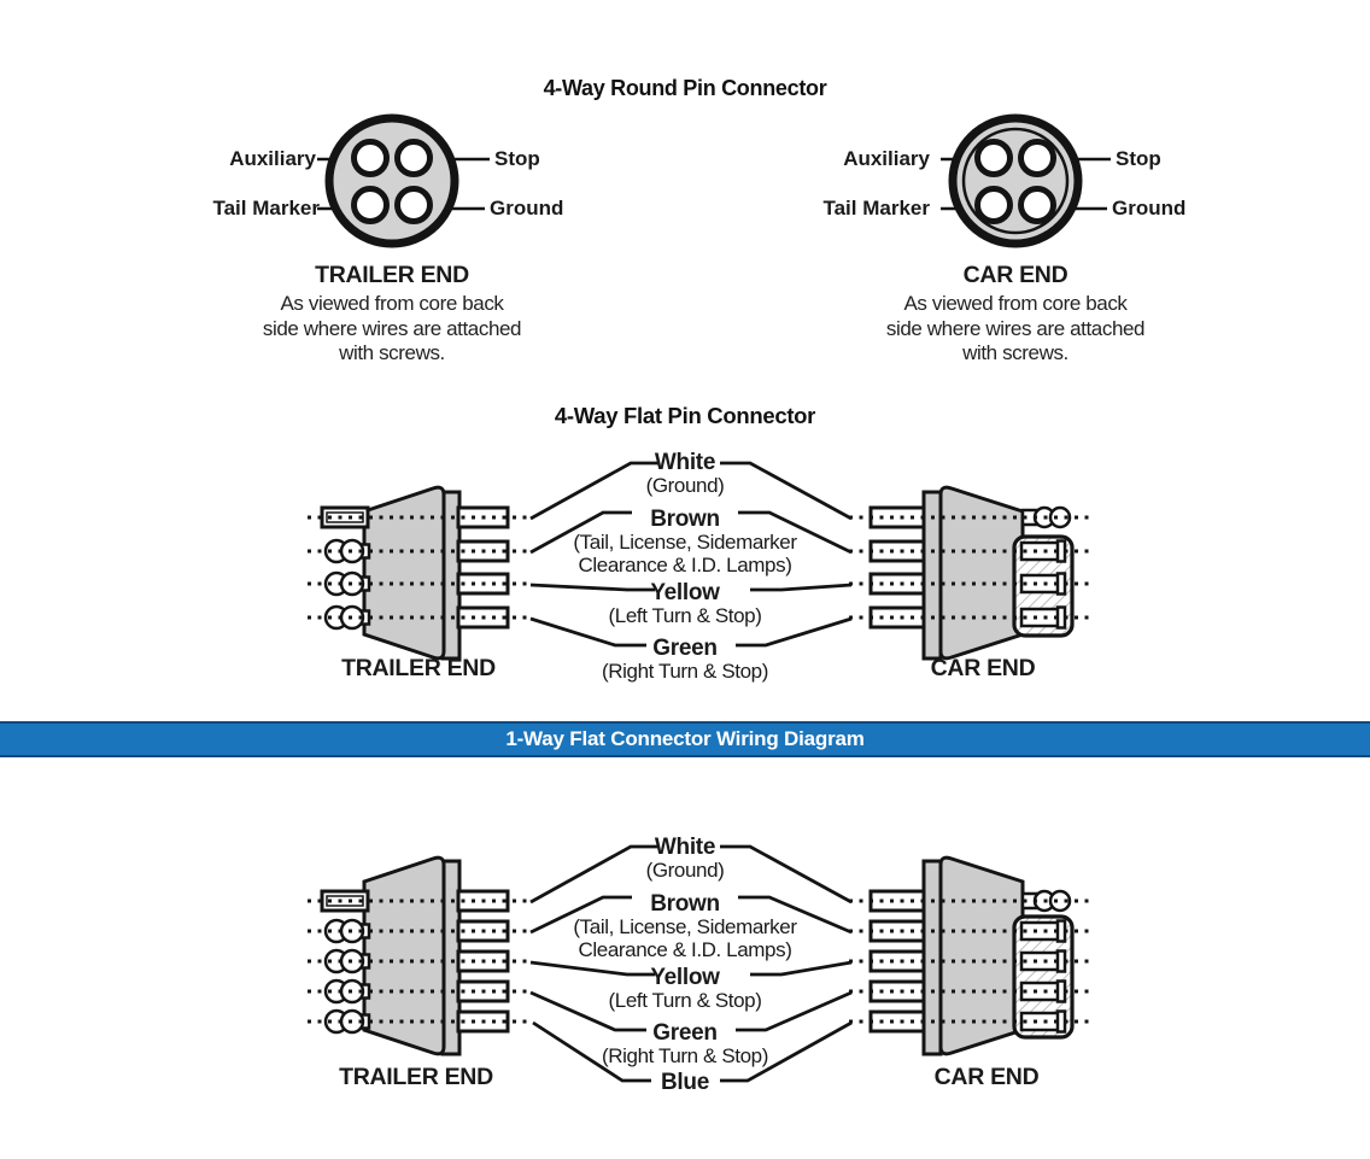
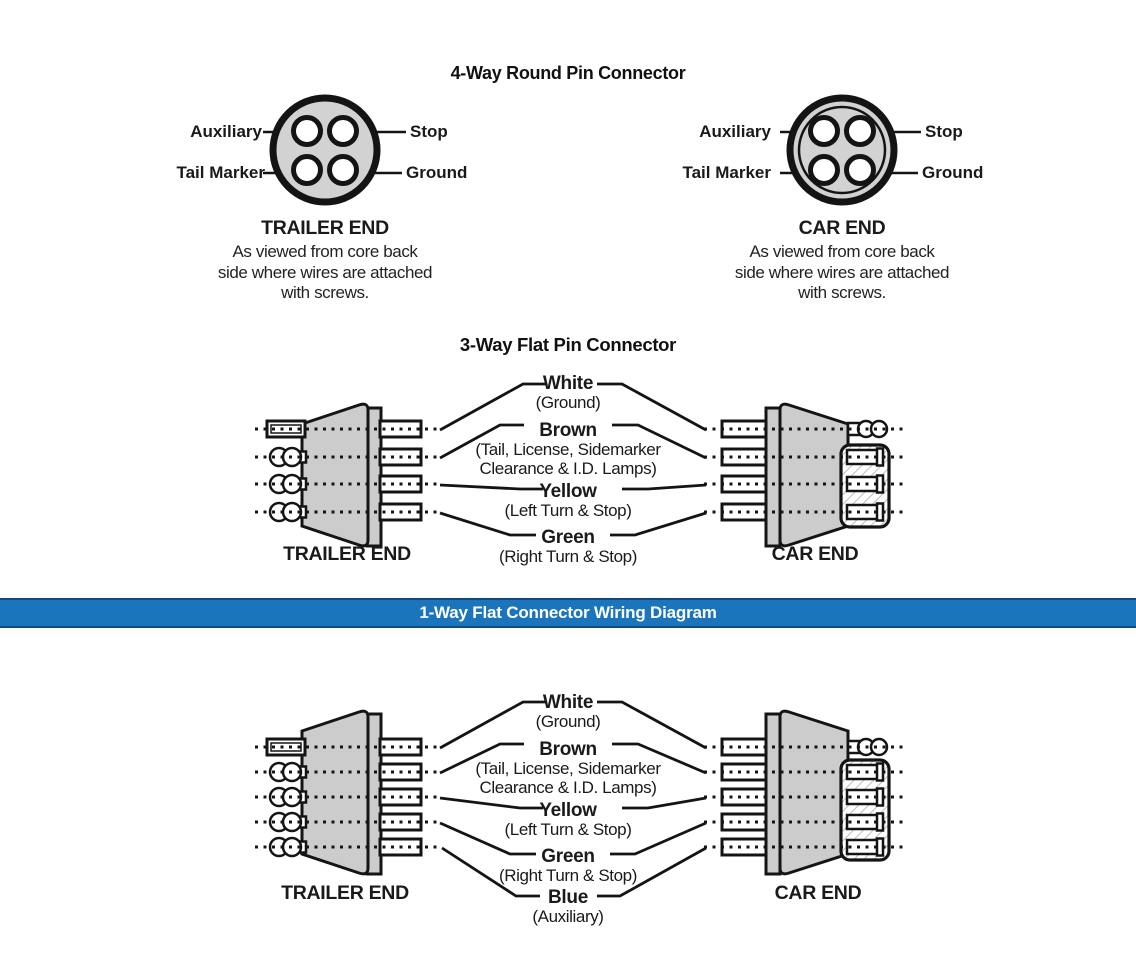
  4-Way Round Pin Connector
  Auxiliary
  Stop
  Tail Marker
  Ground
  Auxiliary
  Stop
  Tail Marker
  Ground
  TRAILER END
  CAR END
  As viewed from core back
  side where wires are attached
  with screws.
  As viewed from core back
  side where wires are attached
  with screws.
- 4-Way Flat Pin Connector
+ 3-Way Flat Pin Connector
  White
  (Ground)
  Brown
  (Tail, License, Sidemarker Clearance & I.D. Lamps)
  Yellow
  (Left Turn & Stop)
  Green
  (Right Turn & Stop)
  TRAILER END
  CAR END
  1-Way Flat Connector Wiring Diagram
  White
  (Ground)
  Brown
  (Tail, License, Sidemarker Clearance & I.D. Lamps)
  Yellow
  (Left Turn & Stop)
  Green
  (Right Turn & Stop)
  Blue
+ (Auxiliary)
  TRAILER END
  CAR END
